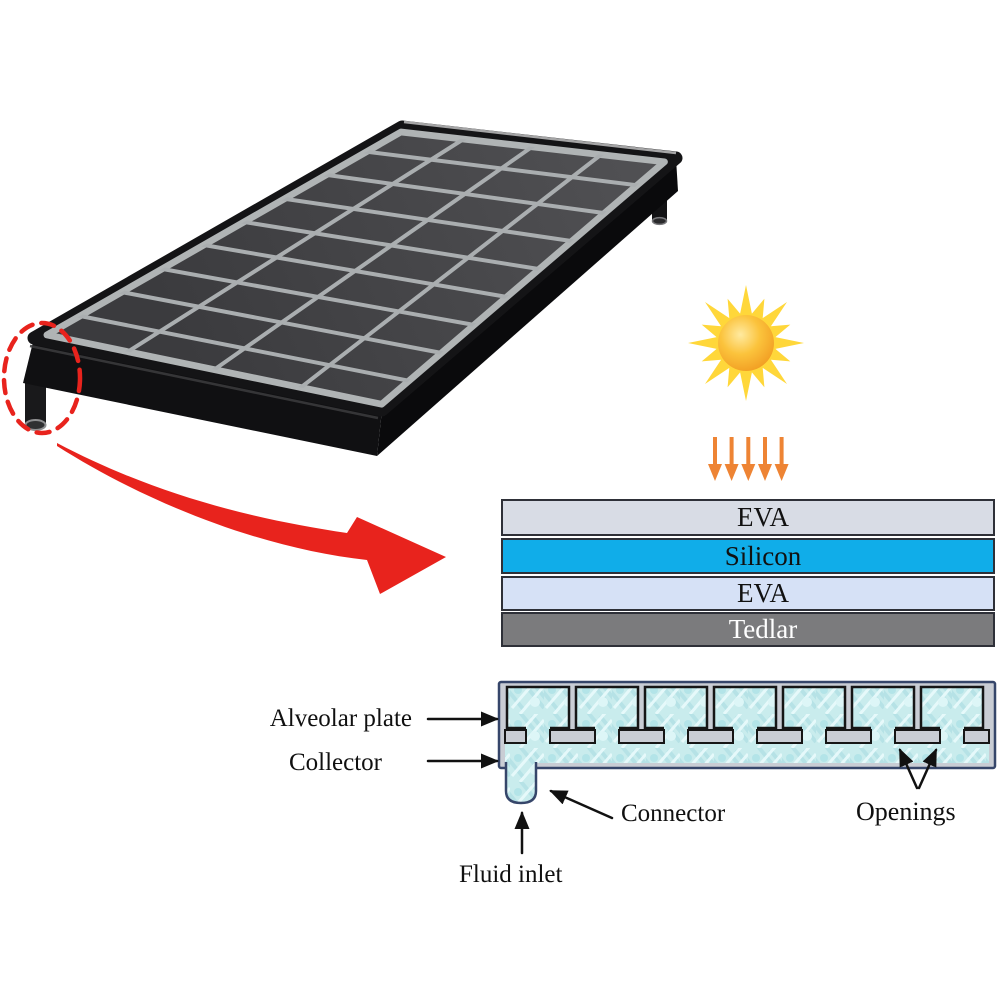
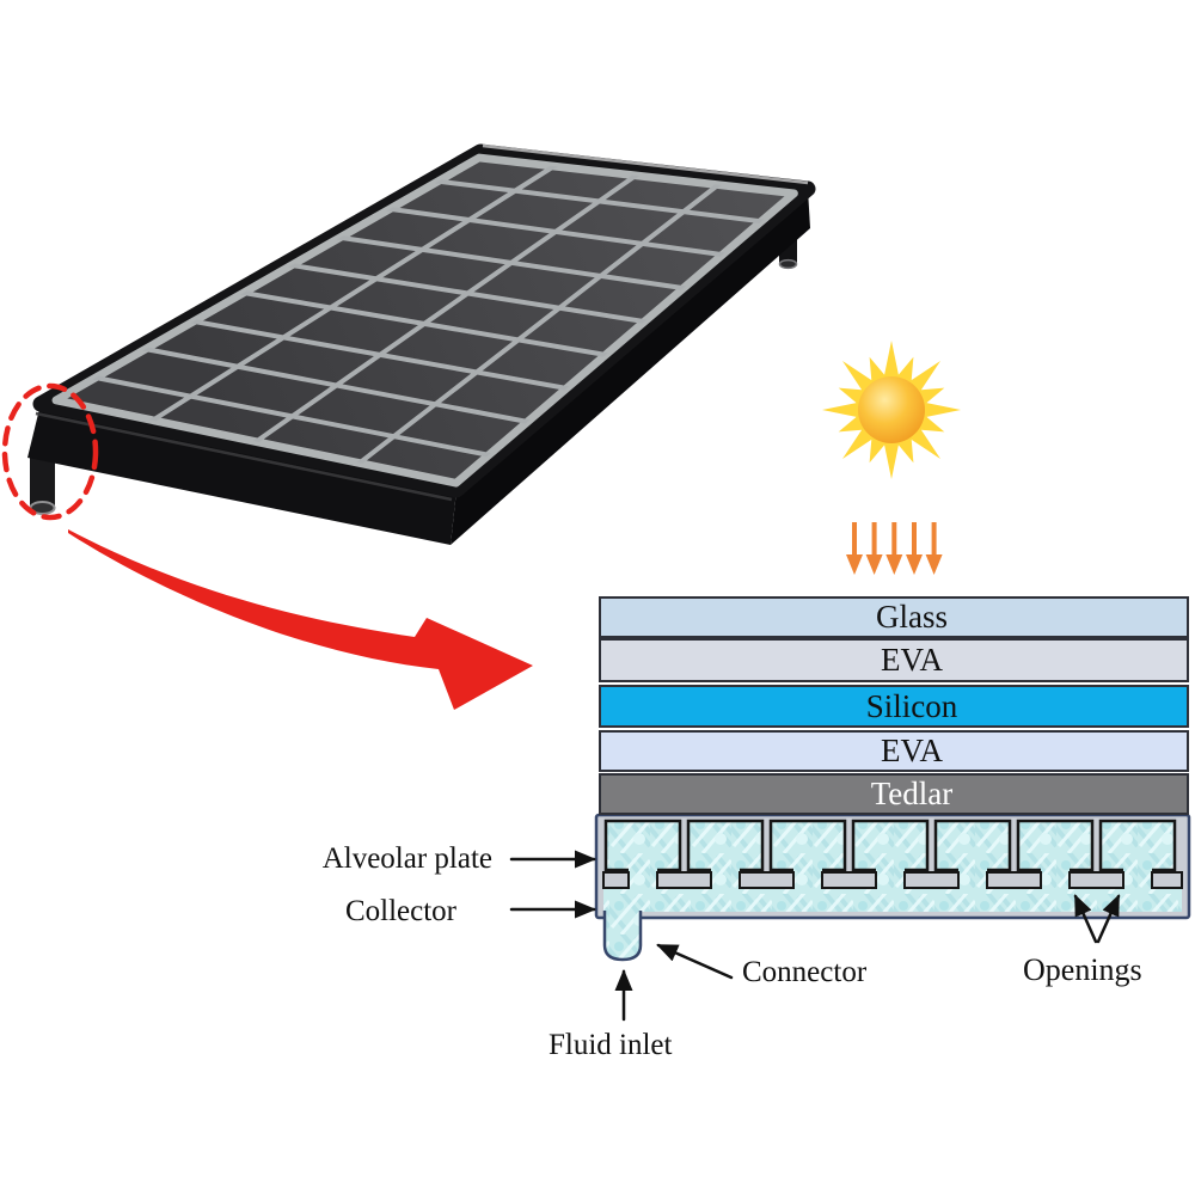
+ Glass
  EVA
  Silicon
  EVA
  Tedlar
  Alveolar plate
  Collector
  Connector
  Fluid inlet
  Openings
